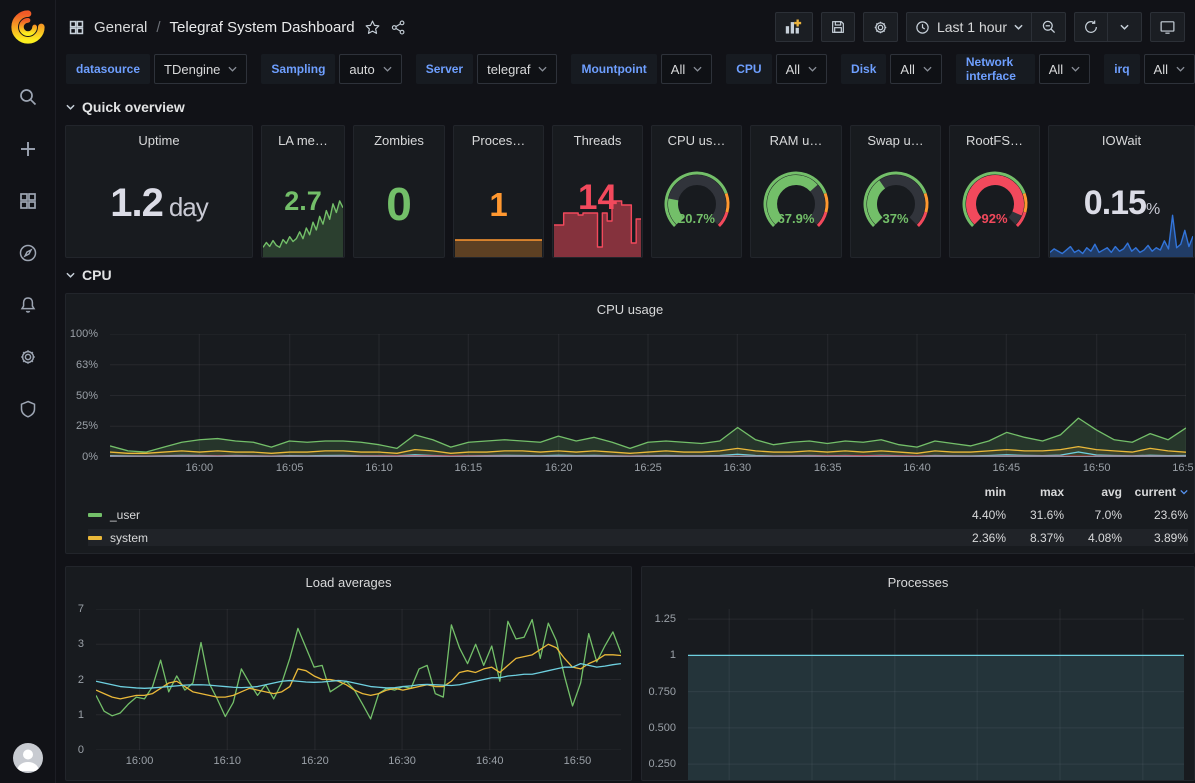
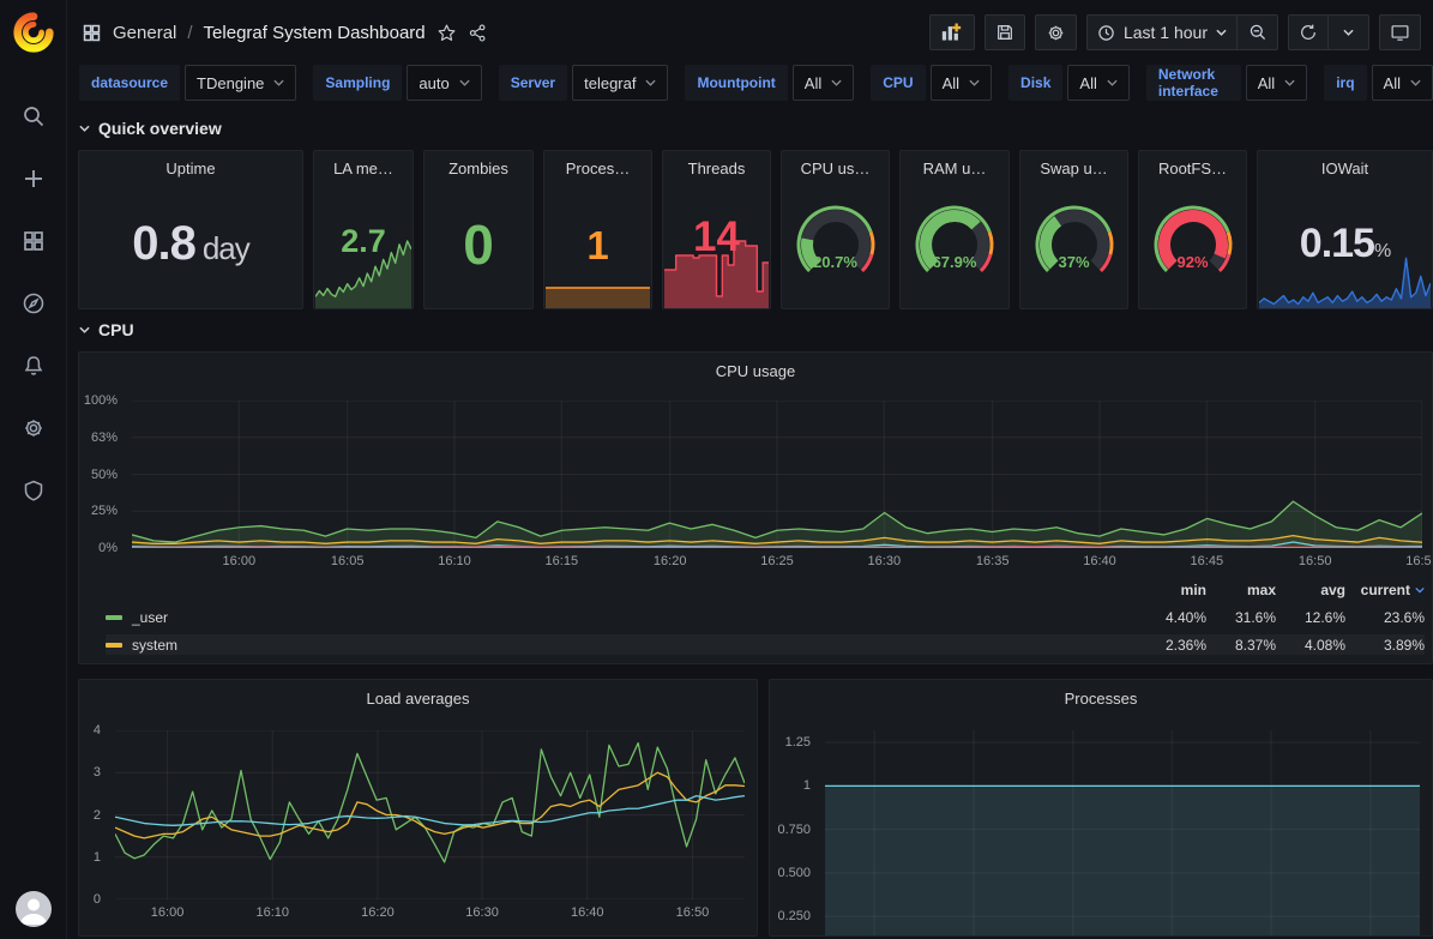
  General
  /
  Telegraf System Dashboard
  Last 1 hour
  datasource
  TDengine
  Sampling
  auto
  Server
  telegraf
  Mountpoint
  All
  CPU
  All
  Disk
  All
  Network interface
  All
  irq
  All
  Quick overview
  Uptime
- 1.2 day
+ 0.8 day
  LA me…
  2.7
  Zombies
  0
  Proces…
  1
  Threads
  14
  CPU us…
  20.7%
  RAM u…
  67.9%
  Swap u…
  37%
  RootFS…
  92%
  IOWait
  0.15%
  CPU
  CPU usage
  100%
  63%
  50%
  25%
  0%
  16:00
  16:05
  16:10
  16:15
  16:20
  16:25
  16:30
  16:35
  16:40
  16:45
  16:50
  16:5
  min
  max
  avg
  current
  _user
  4.40%
  31.6%
- 7.0%
+ 12.6%
  23.6%
  system
  2.36%
  8.37%
  4.08%
  3.89%
  Load averages
- 7
+ 4
  3
  2
  1
  0
  16:00
  16:10
  16:20
  16:30
  16:40
  16:50
  Processes
  1.25
  1
  0.750
  0.500
  0.250
